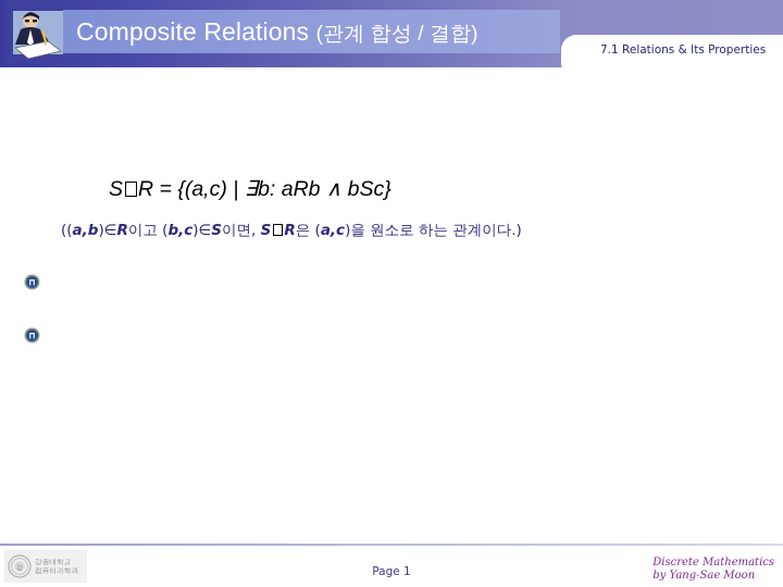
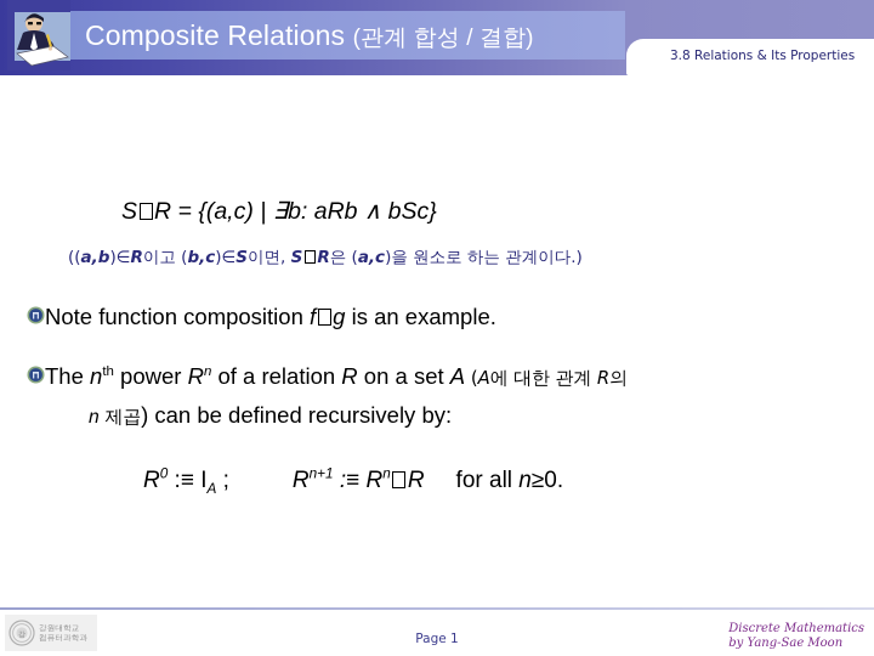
  Composite Relations (관계 합성 / 결합)
- 7.1 Relations & Its Properties
+ 3.8 Relations & Its Properties
  S R = {(a,c) | ∃b: aRb ∧ bSc}
  ((a,b)∈R이고 (b,c)∈S이면, S R은 (a,c)을 원소로 하는 관계이다.)
+ Note function composition f g is an example.
+ The nth power Rn of a relation R on a set A (A에 대한 관계 R의
+ n 제곱) can be defined recursively by:
+ R0 :≡ IA ; Rn+1 :≡ Rn R for all n≥0.
  강원대학교
  컴퓨터과학과
  Page 1
  Discrete Mathematics
  by Yang-Sae Moon
